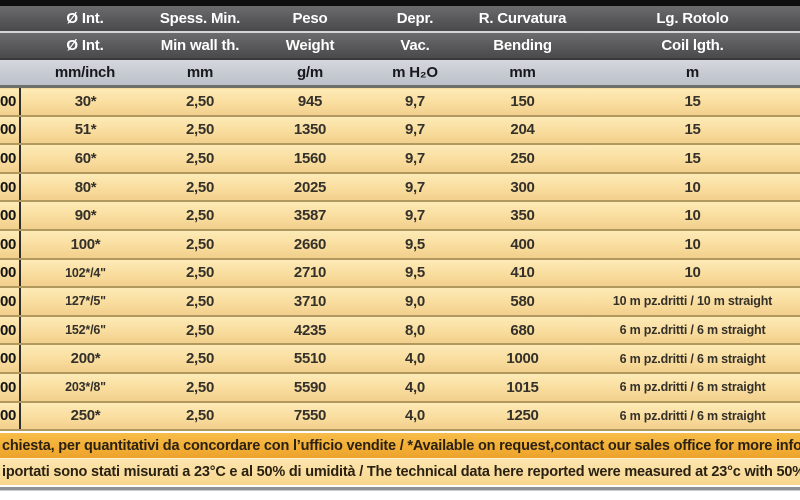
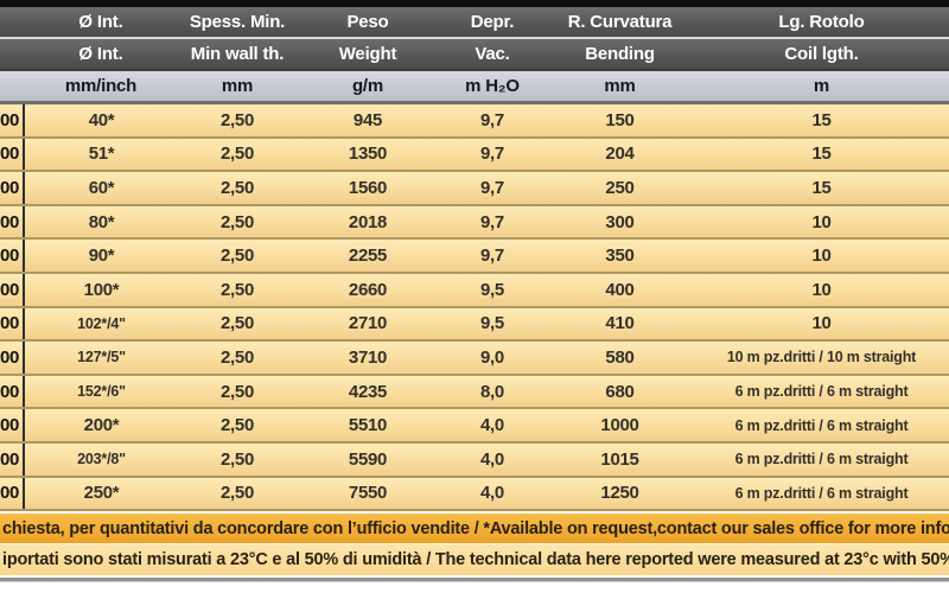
  	Ø Int.	Spess. Min.	Peso	Depr.	R. Curvatura	Lg. Rotolo
  	Ø Int.	Min wall th.	Weight	Vac.	Bending	Coil lgth.
  	mm/inch	mm	g/m	m H₂O	mm	m
- 00	30*	2,50	945	9,7	150	15
+ 00	40*	2,50	945	9,7	150	15
  00	51*	2,50	1350	9,7	204	15
  00	60*	2,50	1560	9,7	250	15
- 00	80*	2,50	2025	9,7	300	10
+ 00	80*	2,50	2018	9,7	300	10
- 00	90*	2,50	3587	9,7	350	10
+ 00	90*	2,50	2255	9,7	350	10
  00	100*	2,50	2660	9,5	400	10
  00	102*/4"	2,50	2710	9,5	410	10
  00	127*/5"	2,50	3710	9,0	580	10 m pz.dritti / 10 m straight
  00	152*/6"	2,50	4235	8,0	680	6 m pz.dritti / 6 m straight
  00	200*	2,50	5510	4,0	1000	6 m pz.dritti / 6 m straight
  00	203*/8"	2,50	5590	4,0	1015	6 m pz.dritti / 6 m straight
  00	250*	2,50	7550	4,0	1250	6 m pz.dritti / 6 m straight
  chiesta, per quantitativi da concordare con l’ufficio vendite / *Available on request,contact our sales office for more info
  iportati sono stati misurati a 23°C e al 50% di umidità / The technical data here reported were measured at 23°c with 50%
